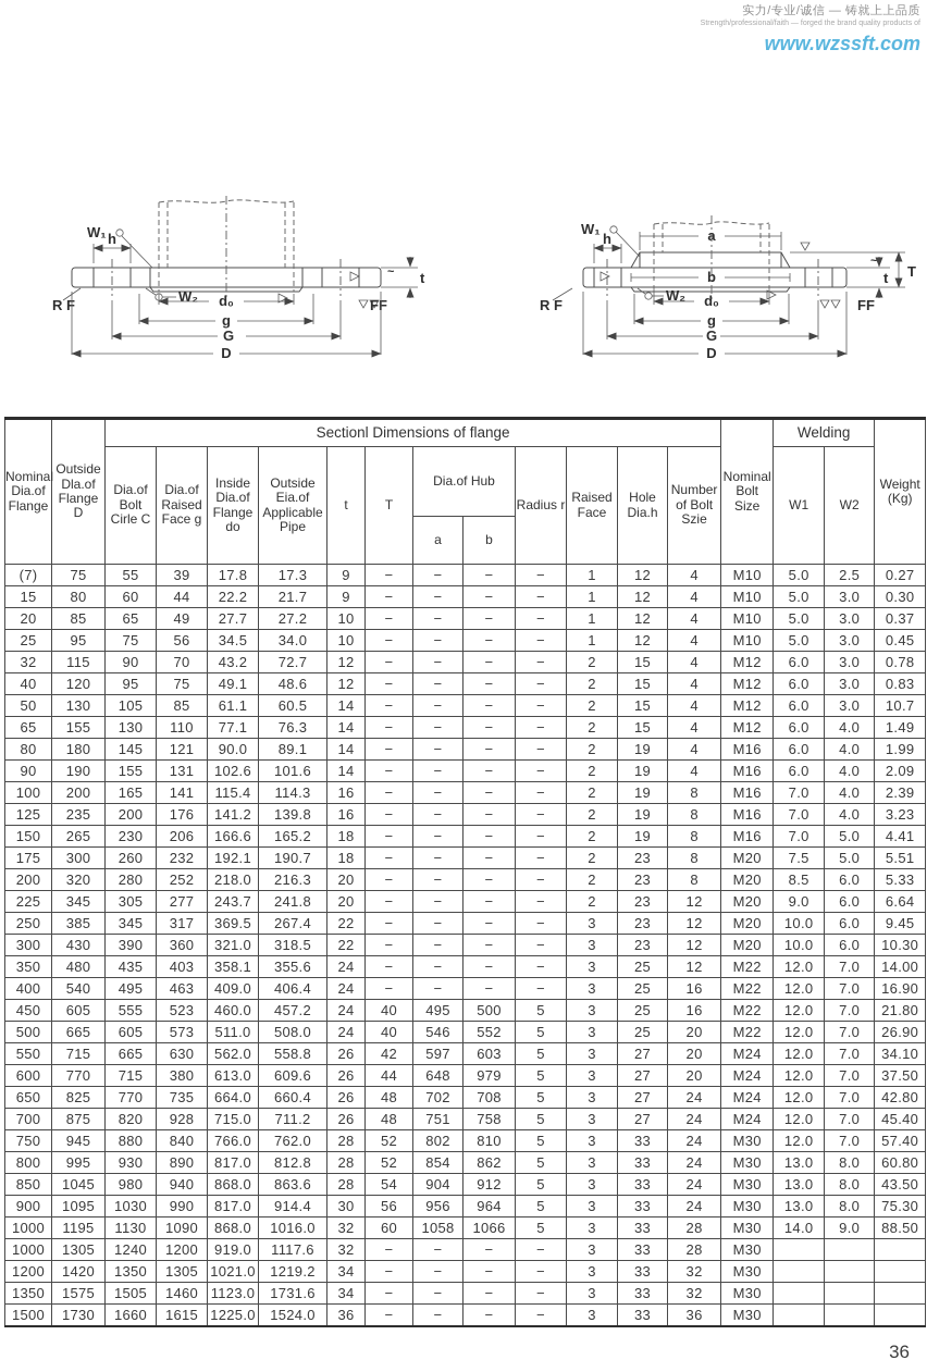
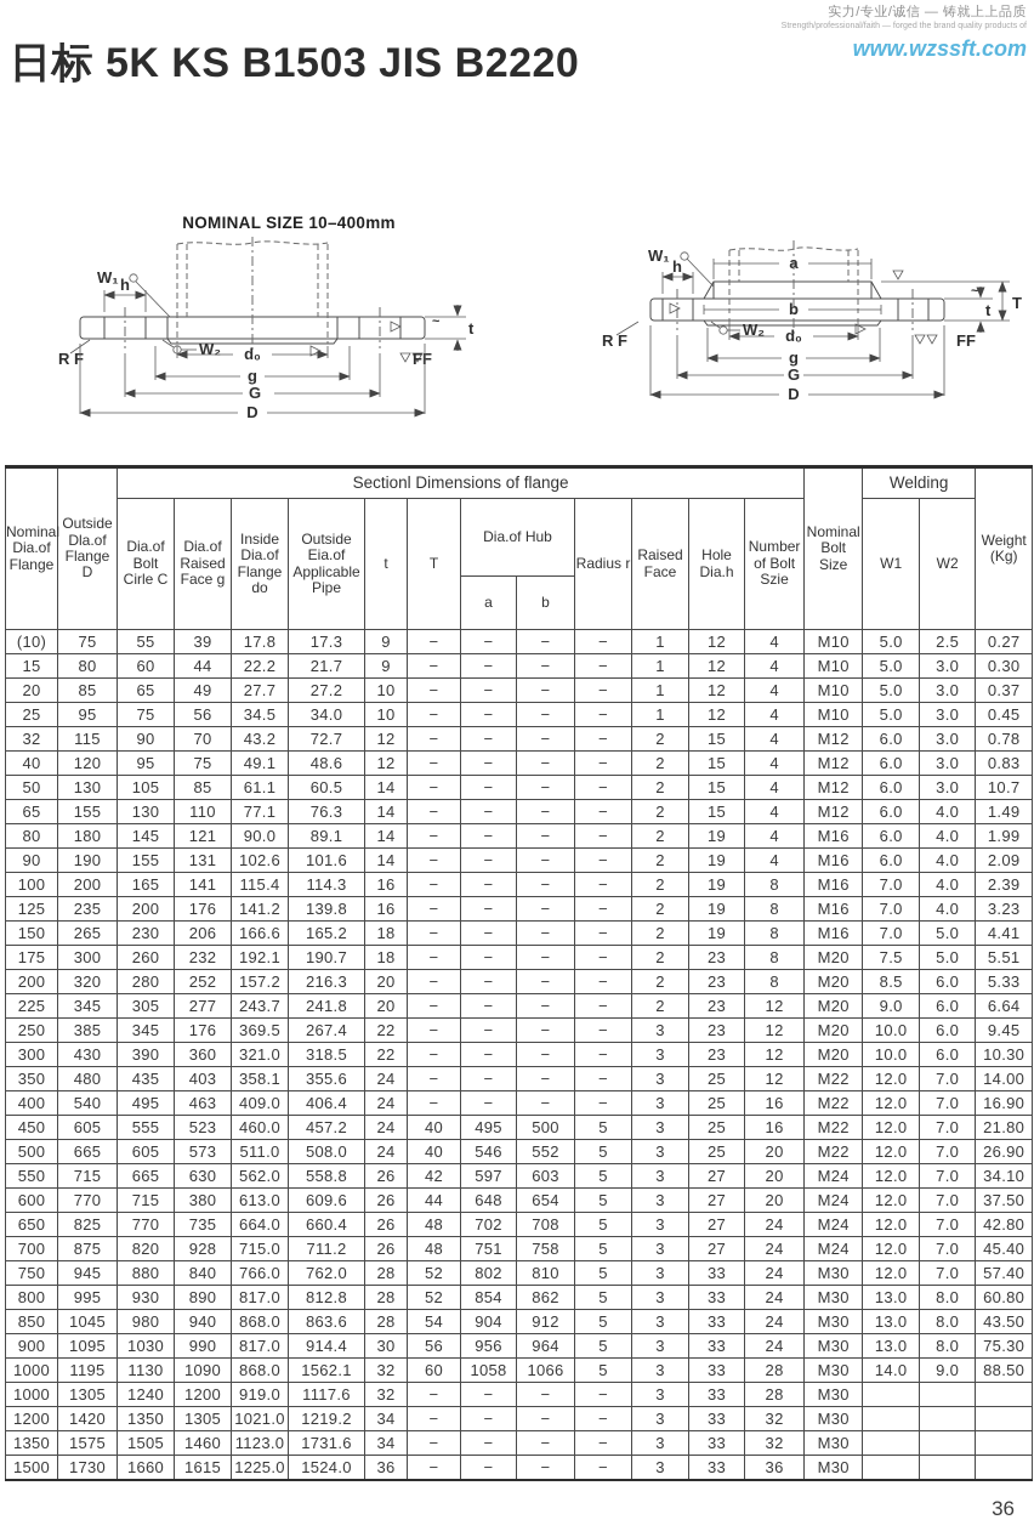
  实力/专业/诚信 — 铸就上上品质
  www.wzssft.com
+ 日标 5K KS B1503 JIS B2220
+ NOMINAL SIZE 10–400mm
  W₁
  h
  W₂
  t
  ~
  FF
  R F
  d₀
  g
  G
  D
  a
  b
  W₁
  h
  W₂
  t
  ~
  T
  FF
  R F
  d₀
  g
  G
  D
  Nominal Dia.of Flange	Outside Dla.of Flange D	Sectionl Dimensions of flange	Nominal Bolt Size	Welding	Weight (Kg)
  Dia.of Bolt Cirle C	Dia.of Raised Face g	Inside Dia.of Flange do	Outside Eia.of Applicable Pipe	t	T	Dia.of Hub	Radius r	Raised Face	Hole Dia.h	Number of Bolt Szie	W1	W2
  a	b
- (7)	75	55	39	17.8	17.3	9	−	−	−	−	1	12	4	M10	5.0	2.5	0.27
+ (10)	75	55	39	17.8	17.3	9	−	−	−	−	1	12	4	M10	5.0	2.5	0.27
  15	80	60	44	22.2	21.7	9	−	−	−	−	1	12	4	M10	5.0	3.0	0.30
  20	85	65	49	27.7	27.2	10	−	−	−	−	1	12	4	M10	5.0	3.0	0.37
  25	95	75	56	34.5	34.0	10	−	−	−	−	1	12	4	M10	5.0	3.0	0.45
  32	115	90	70	43.2	72.7	12	−	−	−	−	2	15	4	M12	6.0	3.0	0.78
  40	120	95	75	49.1	48.6	12	−	−	−	−	2	15	4	M12	6.0	3.0	0.83
  50	130	105	85	61.1	60.5	14	−	−	−	−	2	15	4	M12	6.0	3.0	10.7
  65	155	130	110	77.1	76.3	14	−	−	−	−	2	15	4	M12	6.0	4.0	1.49
  80	180	145	121	90.0	89.1	14	−	−	−	−	2	19	4	M16	6.0	4.0	1.99
  90	190	155	131	102.6	101.6	14	−	−	−	−	2	19	4	M16	6.0	4.0	2.09
  100	200	165	141	115.4	114.3	16	−	−	−	−	2	19	8	M16	7.0	4.0	2.39
  125	235	200	176	141.2	139.8	16	−	−	−	−	2	19	8	M16	7.0	4.0	3.23
  150	265	230	206	166.6	165.2	18	−	−	−	−	2	19	8	M16	7.0	5.0	4.41
  175	300	260	232	192.1	190.7	18	−	−	−	−	2	23	8	M20	7.5	5.0	5.51
- 200	320	280	252	218.0	216.3	20	−	−	−	−	2	23	8	M20	8.5	6.0	5.33
+ 200	320	280	252	157.2	216.3	20	−	−	−	−	2	23	8	M20	8.5	6.0	5.33
  225	345	305	277	243.7	241.8	20	−	−	−	−	2	23	12	M20	9.0	6.0	6.64
- 250	385	345	317	369.5	267.4	22	−	−	−	−	3	23	12	M20	10.0	6.0	9.45
+ 250	385	345	176	369.5	267.4	22	−	−	−	−	3	23	12	M20	10.0	6.0	9.45
  300	430	390	360	321.0	318.5	22	−	−	−	−	3	23	12	M20	10.0	6.0	10.30
  350	480	435	403	358.1	355.6	24	−	−	−	−	3	25	12	M22	12.0	7.0	14.00
  400	540	495	463	409.0	406.4	24	−	−	−	−	3	25	16	M22	12.0	7.0	16.90
  450	605	555	523	460.0	457.2	24	40	495	500	5	3	25	16	M22	12.0	7.0	21.80
  500	665	605	573	511.0	508.0	24	40	546	552	5	3	25	20	M22	12.0	7.0	26.90
  550	715	665	630	562.0	558.8	26	42	597	603	5	3	27	20	M24	12.0	7.0	34.10
- 600	770	715	380	613.0	609.6	26	44	648	979	5	3	27	20	M24	12.0	7.0	37.50
+ 600	770	715	380	613.0	609.6	26	44	648	654	5	3	27	20	M24	12.0	7.0	37.50
  650	825	770	735	664.0	660.4	26	48	702	708	5	3	27	24	M24	12.0	7.0	42.80
  700	875	820	928	715.0	711.2	26	48	751	758	5	3	27	24	M24	12.0	7.0	45.40
  750	945	880	840	766.0	762.0	28	52	802	810	5	3	33	24	M30	12.0	7.0	57.40
  800	995	930	890	817.0	812.8	28	52	854	862	5	3	33	24	M30	13.0	8.0	60.80
  850	1045	980	940	868.0	863.6	28	54	904	912	5	3	33	24	M30	13.0	8.0	43.50
  900	1095	1030	990	817.0	914.4	30	56	956	964	5	3	33	24	M30	13.0	8.0	75.30
- 1000	1195	1130	1090	868.0	1016.0	32	60	1058	1066	5	3	33	28	M30	14.0	9.0	88.50
+ 1000	1195	1130	1090	868.0	1562.1	32	60	1058	1066	5	3	33	28	M30	14.0	9.0	88.50
  1000	1305	1240	1200	919.0	1117.6	32	−	−	−	−	3	33	28	M30
  1200	1420	1350	1305	1021.0	1219.2	34	−	−	−	−	3	33	32	M30
  1350	1575	1505	1460	1123.0	1731.6	34	−	−	−	−	3	33	32	M30
  1500	1730	1660	1615	1225.0	1524.0	36	−	−	−	−	3	33	36	M30
  36
